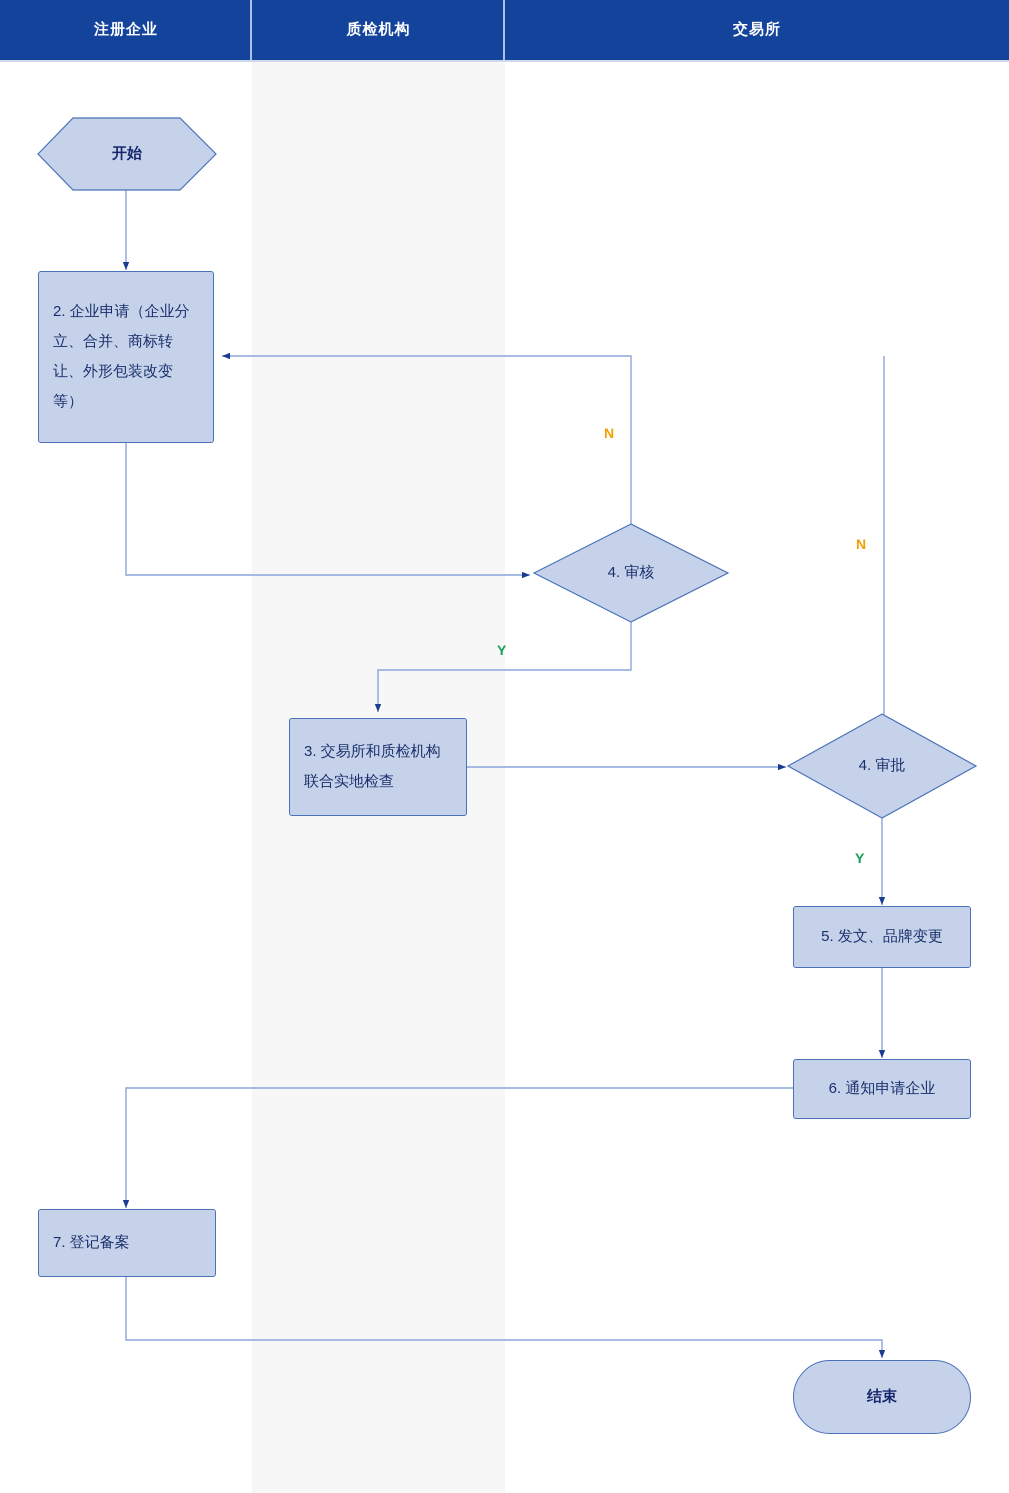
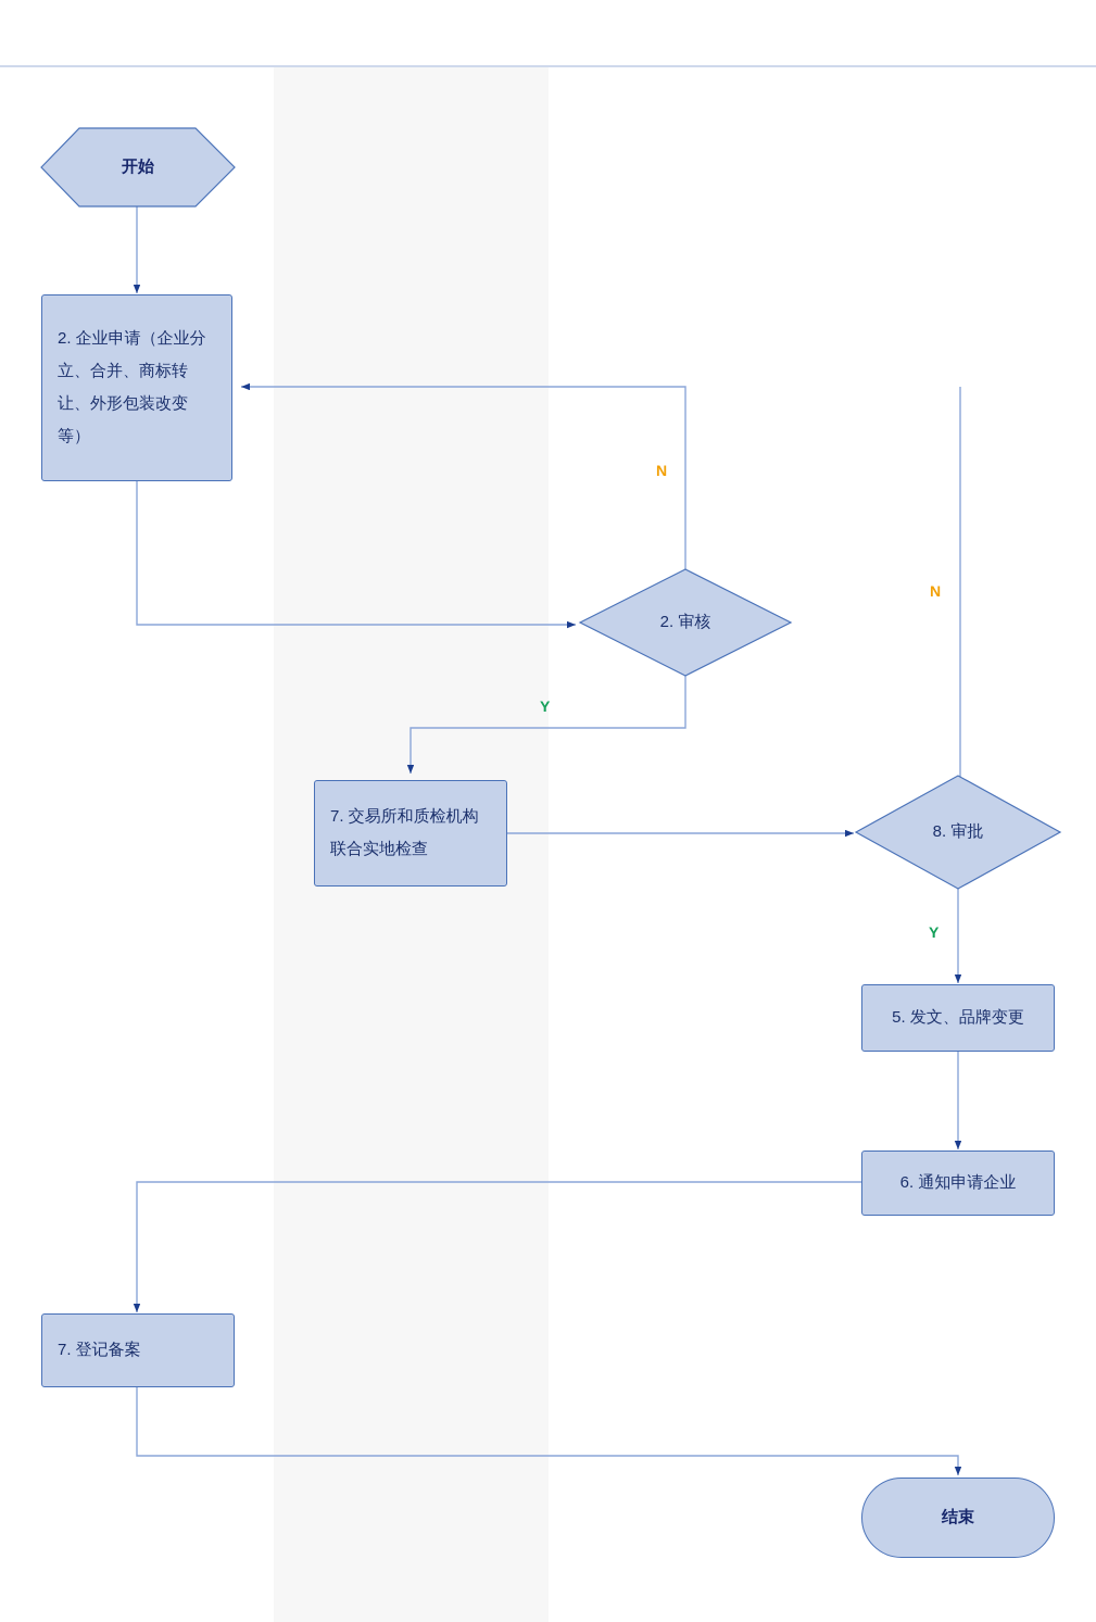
- 注册企业
- 质检机构
- 交易所
  开始
  2. 企业申请（企业分立、合并、商标转让、外形包装改变等）
- 4. 审核
+ 2. 审核
- 3. 交易所和质检机构联合实地检查
+ 7. 交易所和质检机构联合实地检查
- 4. 审批
+ 8. 审批
  5. 发文、品牌变更
  6. 通知申请企业
  7. 登记备案
  结束
  N
  Y
  N
  Y
